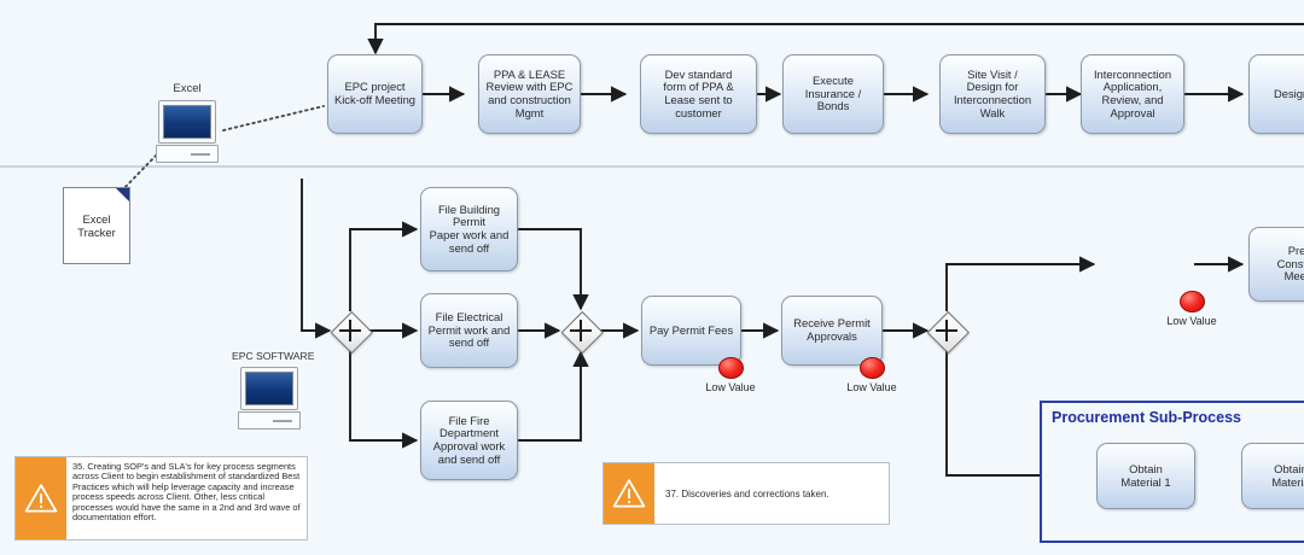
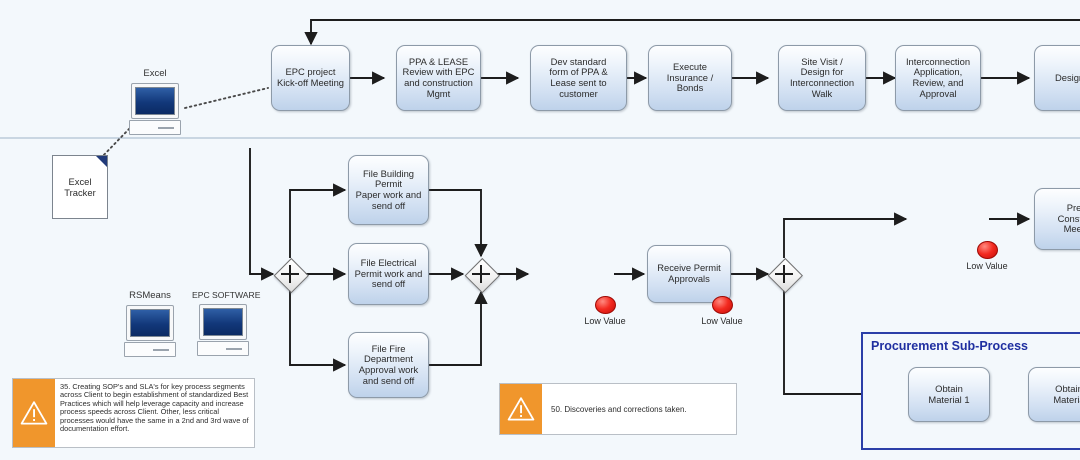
  EPC project
  Kick-off Meeting
  PPA & LEASE
  Review with EPC
  and construction
  Mgmt
  Dev standard
  form of PPA &
  Lease sent to
  customer
  Execute
  Insurance /
  Bonds
  Site Visit /
  Design for
  Interconnection
  Walk
  Interconnection
  Application,
  Review, and
  Approval
  Desig
  File Building
  Permit
  Paper work and
  send off
  File Electrical
  Permit work and
  send off
  File Fire
  Department
  Approval work
  and send off
- Pay Permit Fees
  Low Value
  Receive Permit
  Approvals
  Low Value
  Low Value
  Pre
  Mee
  Procurement Sub-Process
  Obtain
  Material 1
  Obtai
  Materi
  Excel
  Excel
  Tracker
+ RSMeans
  EPC SOFTWARE
  35. Creating SOP's and SLA's for key process segments across Client to begin establishment of standardized Best Practices which will help leverage capacity and increase process speeds across Client. Other, less critical processes would have the same in a 2nd and 3rd wave of documentation effort.
- 37. Discoveries and corrections taken.
+ 50. Discoveries and corrections taken.
